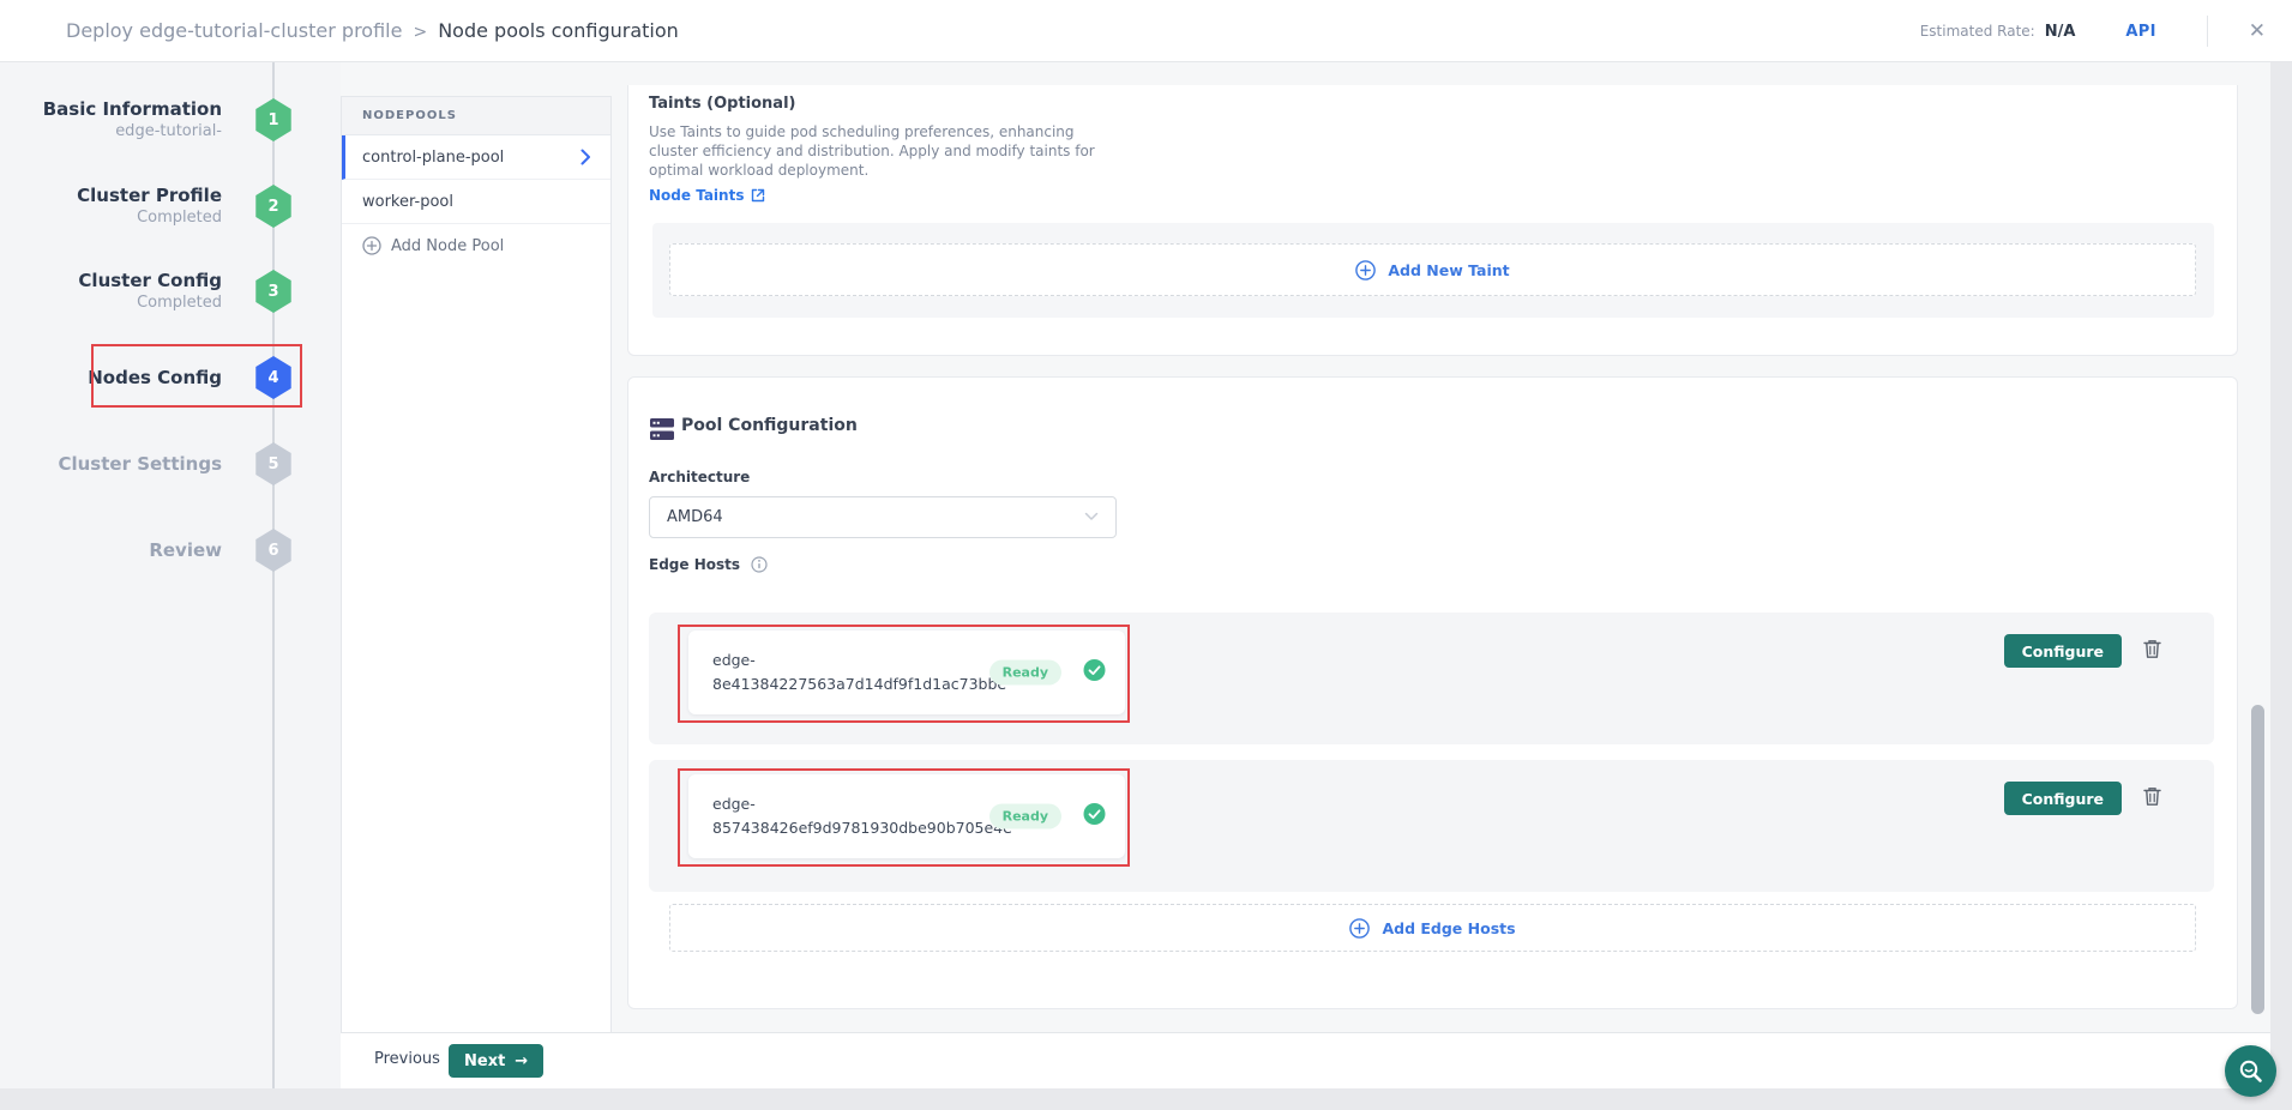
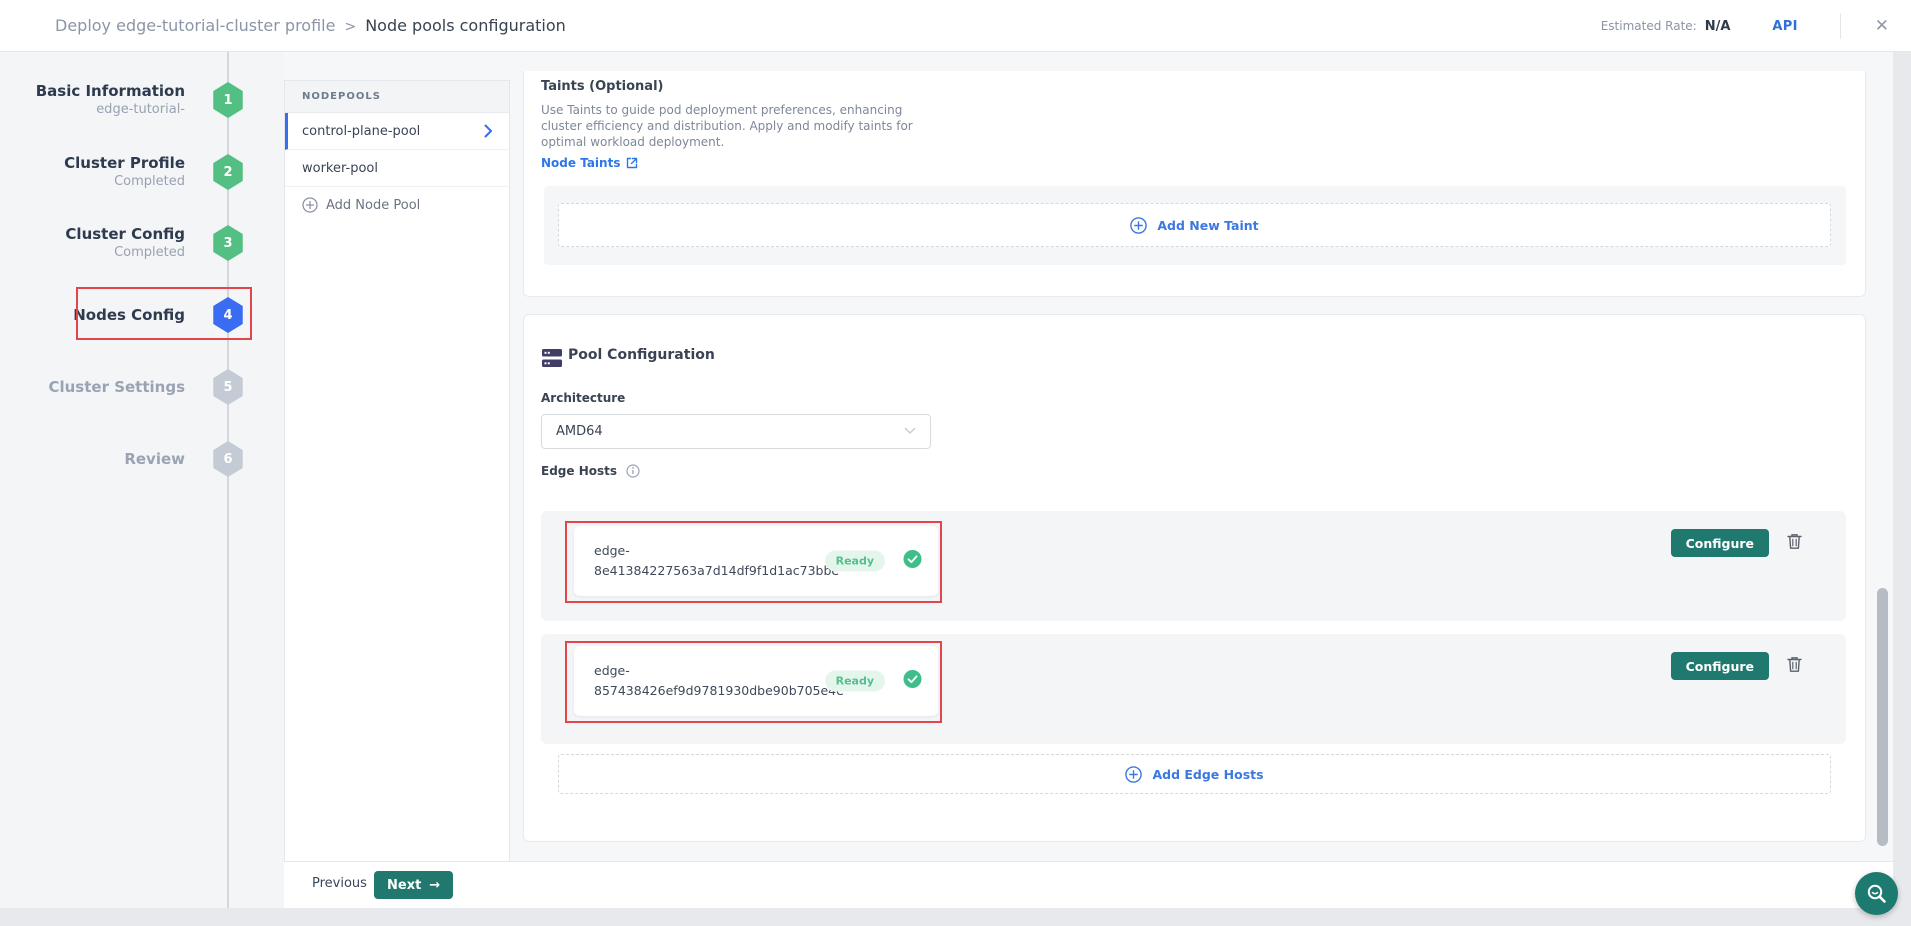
  Deploy edge-tutorial-cluster profile > Node pools configuration
  Estimated Rate:
  N/A
  API
  ✕
  Basic Information
  edge-tutorial-
  1
  Cluster Profile
  Completed
  2
  Cluster Config
  Completed
  3
  Nodes Config
  4
  Cluster Settings
  5
  Review
  6
  NODEPOOLS
  control-plane-pool
  worker-pool
  Add Node Pool
  Taints (Optional)
- Use Taints to guide pod scheduling preferences, enhancing cluster efficiency and distribution. Apply and modify taints for optimal workload deployment.
+ Use Taints to guide pod deployment preferences, enhancing cluster efficiency and distribution. Apply and modify taints for optimal workload deployment.
  Node Taints
  Add New Taint
  Pool Configuration
  Architecture
  AMD64
  Edge Hosts
  edge-8e41384227563a7d14df9f1d1ac73bb
  Ready
  Configure
  edge-857438426ef9d9781930dbe90b705e
  Ready
  Configure
  Add Edge Hosts
  Previous
  Next
  →
